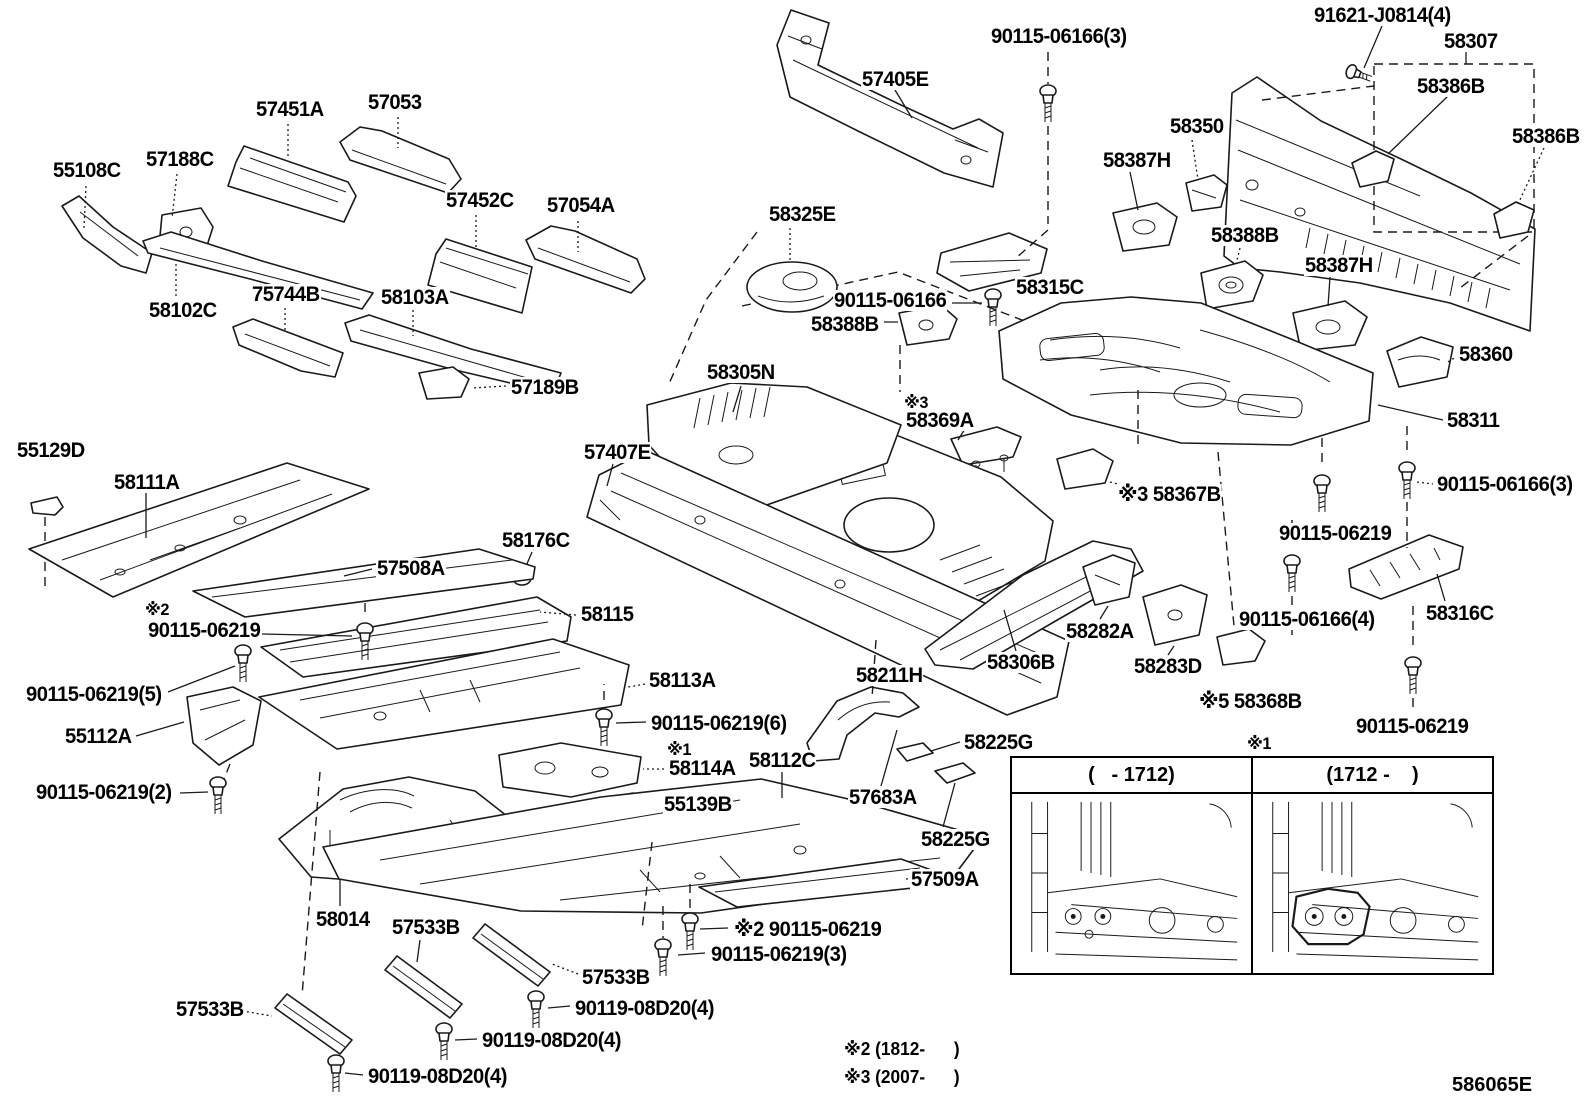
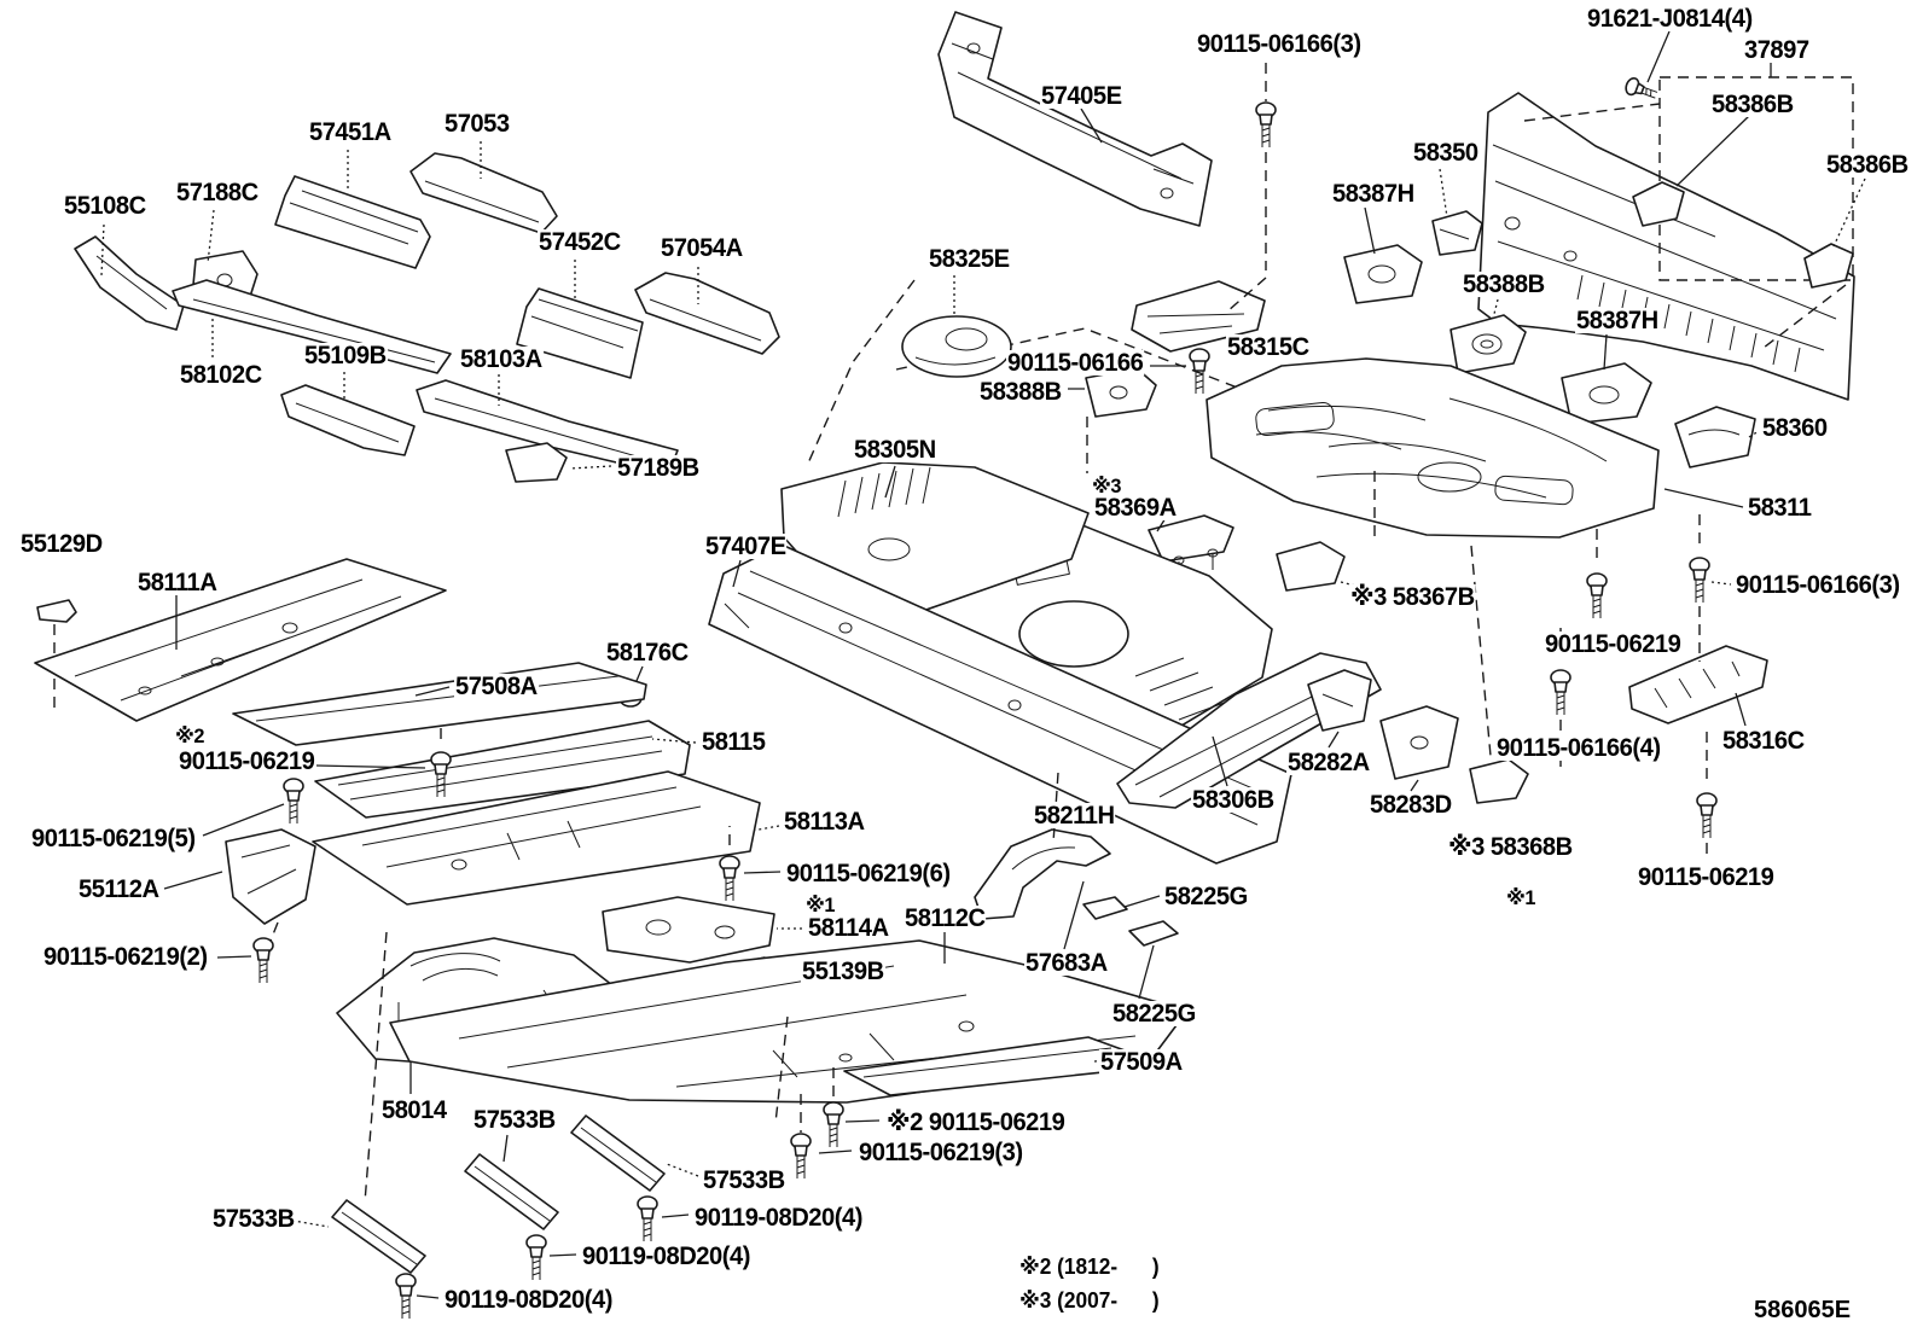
  55108C
  57188C
  57451A
  57053
  57452C
  57054A
  58102C
- 75744B
+ 55109B
  58103A
  57189B
  57405E
  90115-06166(3)
  58325E
  90115-06166
  58388B
  58315C
  91621-J0814(4)
- 58307
+ 37897
  58386B
  58350
  58387H
  58386B
  58388B
  58387H
  58360
  58311
  58305N
  57407E
  58176C
  ※3
  58369A
  ※3 58367B
  90115-06166(3)
  90115-06219
  90115-06166(4)
  58316C
- ※5 58368B
+ ※3 58368B
  90115-06219
  55129D
  58111A
  57508A
  ※2
  90115-06219
  90115-06219(5)
  55112A
  90115-06219(2)
  58115
  58113A
  90115-06219(6)
  ※1
  58114A
  58112C
  55139B
  58211H
  58225G
  57683A
  58225G
  57509A
  58306B
  58282A
  58283D
  58014
  57533B
  57533B
  57533B
  90119-08D20(4)
  90119-08D20(4)
  90119-08D20(4)
  ※2 90115-06219
  90115-06219(3)
  ※1
  ※2 (1812- )
  ※3 (2007- )
- ( - 1712)
- (1712 - )
  586065E
